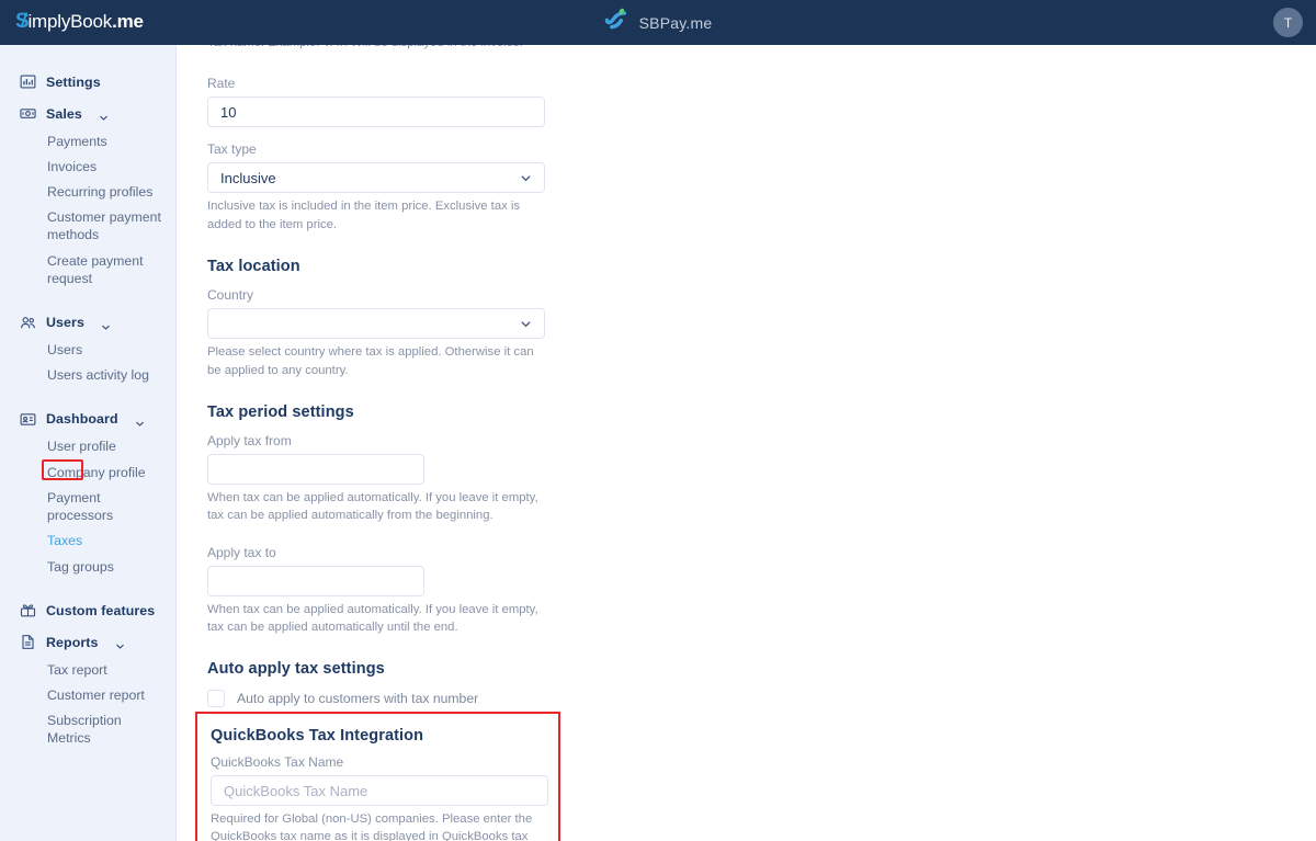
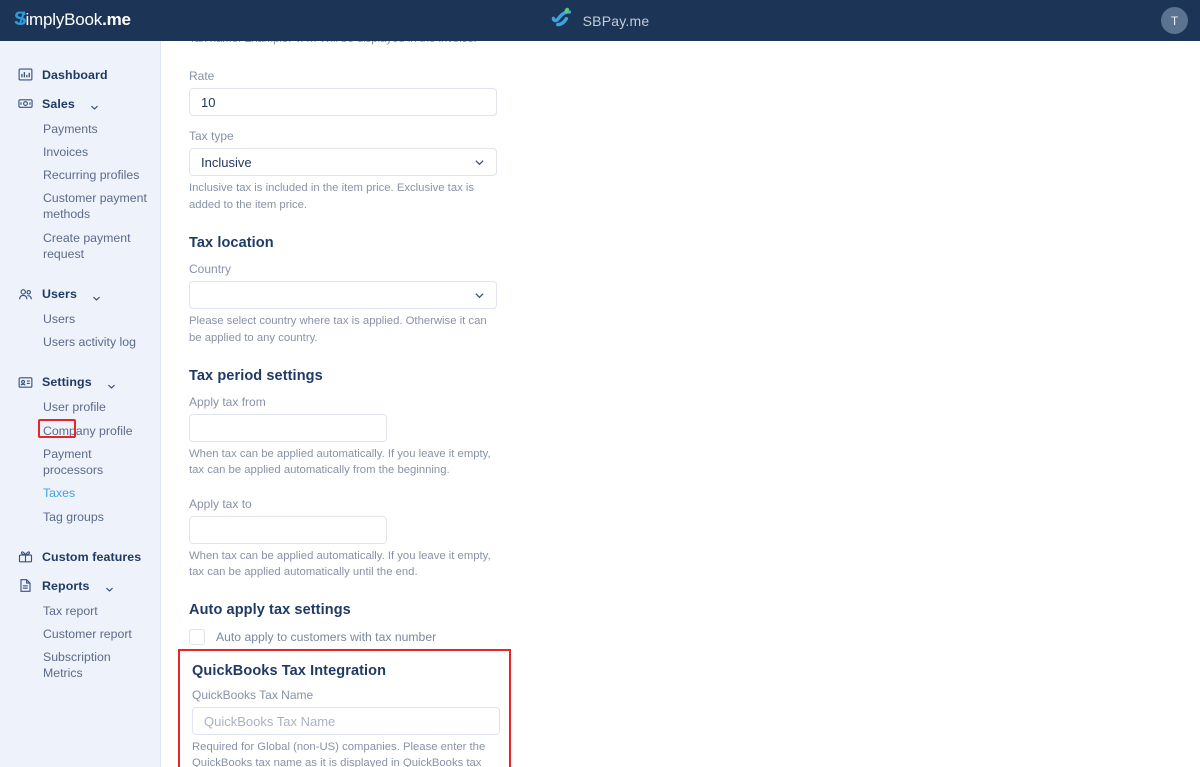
  implyBook
  .me
  SBPay.me
  T
- Settings
+ Dashboard
  Sales
  Payments
  Invoices
  Recurring profiles
  Customer payment methods
  Create payment request
  Users
  Users
  Users activity log
- Dashboard
+ Settings
  User profile
  Company profile
  Payment processors
  Taxes
  Tag groups
  Custom features
  Reports
  Tax report
  Customer report
  Subscription Metrics
  Rate
  10
  Tax type
  Inclusive
  Inclusive tax is included in the item price. Exclusive tax is added to the item price.
  Tax location
  Country
  Please select country where tax is applied. Otherwise it can be applied to any country.
  Tax period settings
  Apply tax from
  When tax can be applied automatically. If you leave it empty, tax can be applied automatically from the beginning.
  Apply tax to
  When tax can be applied automatically. If you leave it empty, tax can be applied automatically until the end.
  Auto apply tax settings
  Auto apply to customers with tax number
  QuickBooks Tax Integration
  QuickBooks Tax Name
  QuickBooks Tax Name
  Required for Global (non-US) companies. Please enter the QuickBooks tax name as it is displayed in QuickBooks tax
